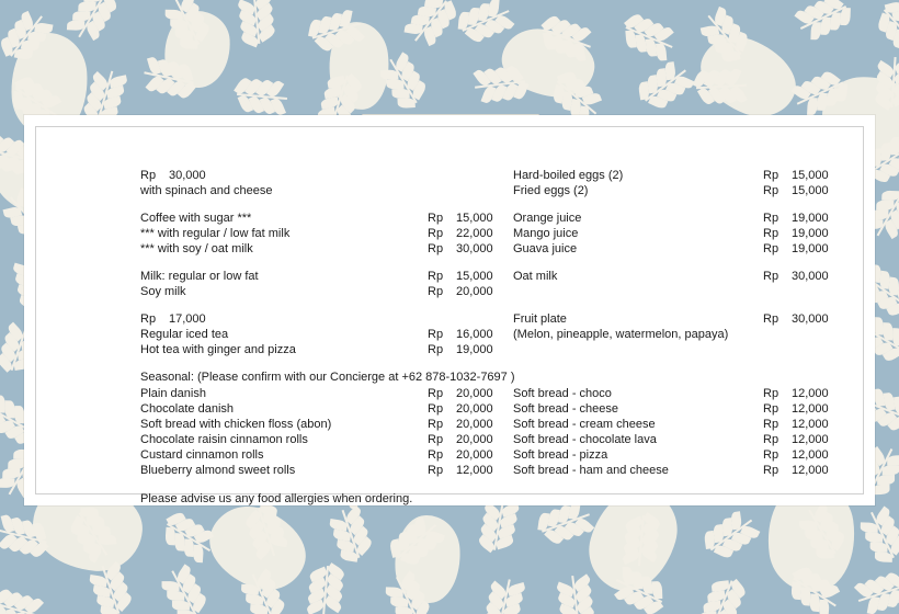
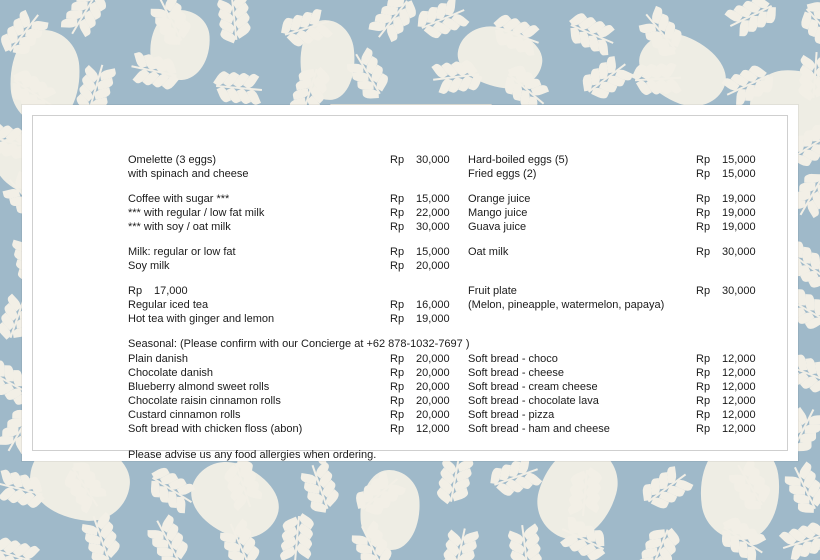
+ Omelette (3 eggs)
  Rp
  30,000
- Hard-boiled eggs (2)
+ Hard-boiled eggs (5)
  Rp
  15,000
  with spinach and cheese
  Fried eggs (2)
  Rp
  15,000
  Coffee with sugar ***
  Rp
  15,000
  Orange juice
  Rp
  19,000
  *** with regular / low fat milk
  Rp
  22,000
  Mango juice
  Rp
  19,000
  *** with soy / oat milk
  Rp
  30,000
  Guava juice
  Rp
  19,000
  Milk: regular or low fat
  Rp
  15,000
  Oat milk
  Rp
  30,000
  Soy milk
  Rp
  20,000
  Rp
  17,000
  Fruit plate
  Rp
  30,000
  Regular iced tea
  Rp
  16,000
  (Melon, pineapple, watermelon, papaya)
- Hot tea with ginger and pizza
+ Hot tea with ginger and lemon
  Rp
  19,000
  Seasonal: (Please confirm with our Concierge at +62 878-1032-7697 )
  Plain danish
  Rp
  20,000
  Soft bread - choco
  Rp
  12,000
  Chocolate danish
  Rp
  20,000
  Soft bread - cheese
  Rp
  12,000
- Soft bread with chicken floss (abon)
+ Blueberry almond sweet rolls
  Rp
  20,000
  Soft bread - cream cheese
  Rp
  12,000
  Chocolate raisin cinnamon rolls
  Rp
  20,000
  Soft bread - chocolate lava
  Rp
  12,000
  Custard cinnamon rolls
  Rp
  20,000
  Soft bread - pizza
  Rp
  12,000
- Blueberry almond sweet rolls
+ Soft bread with chicken floss (abon)
  Rp
  12,000
  Soft bread - ham and cheese
  Rp
  12,000
  Please advise us any food allergies when ordering.
